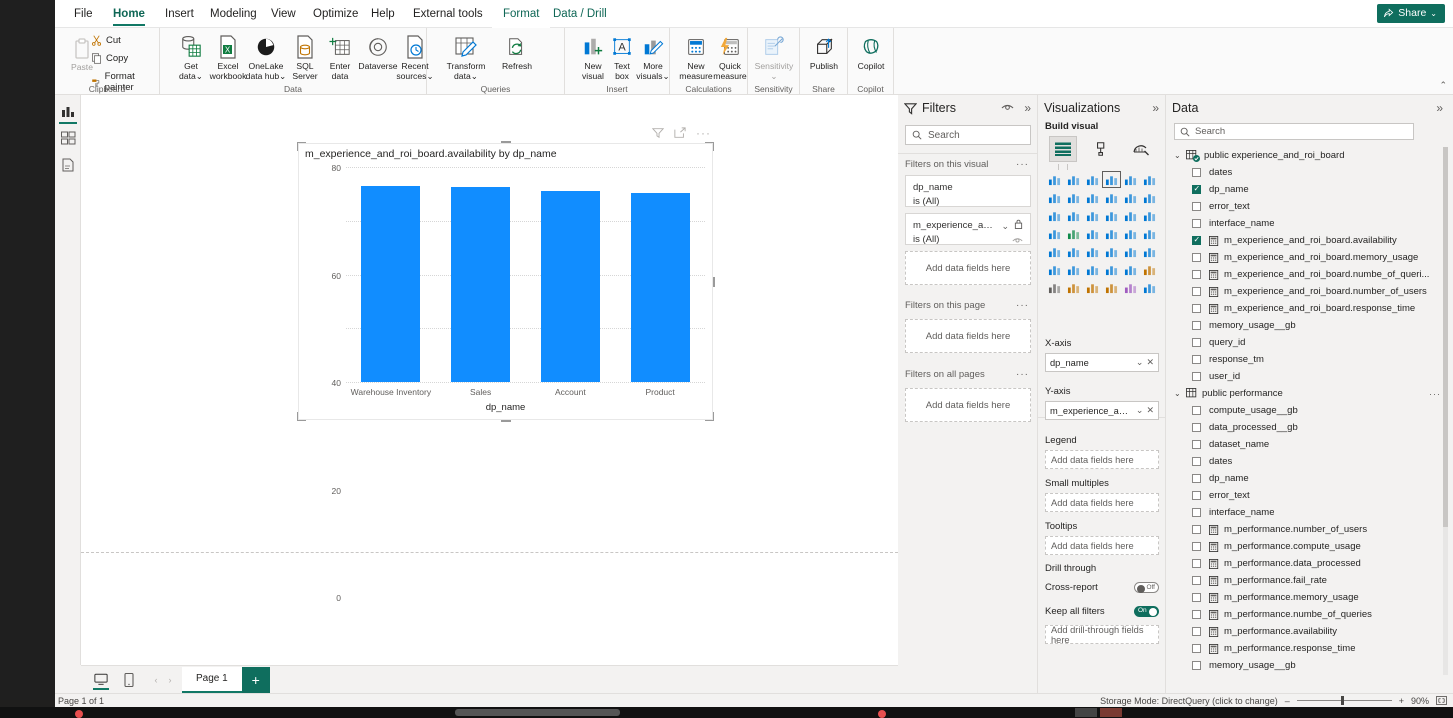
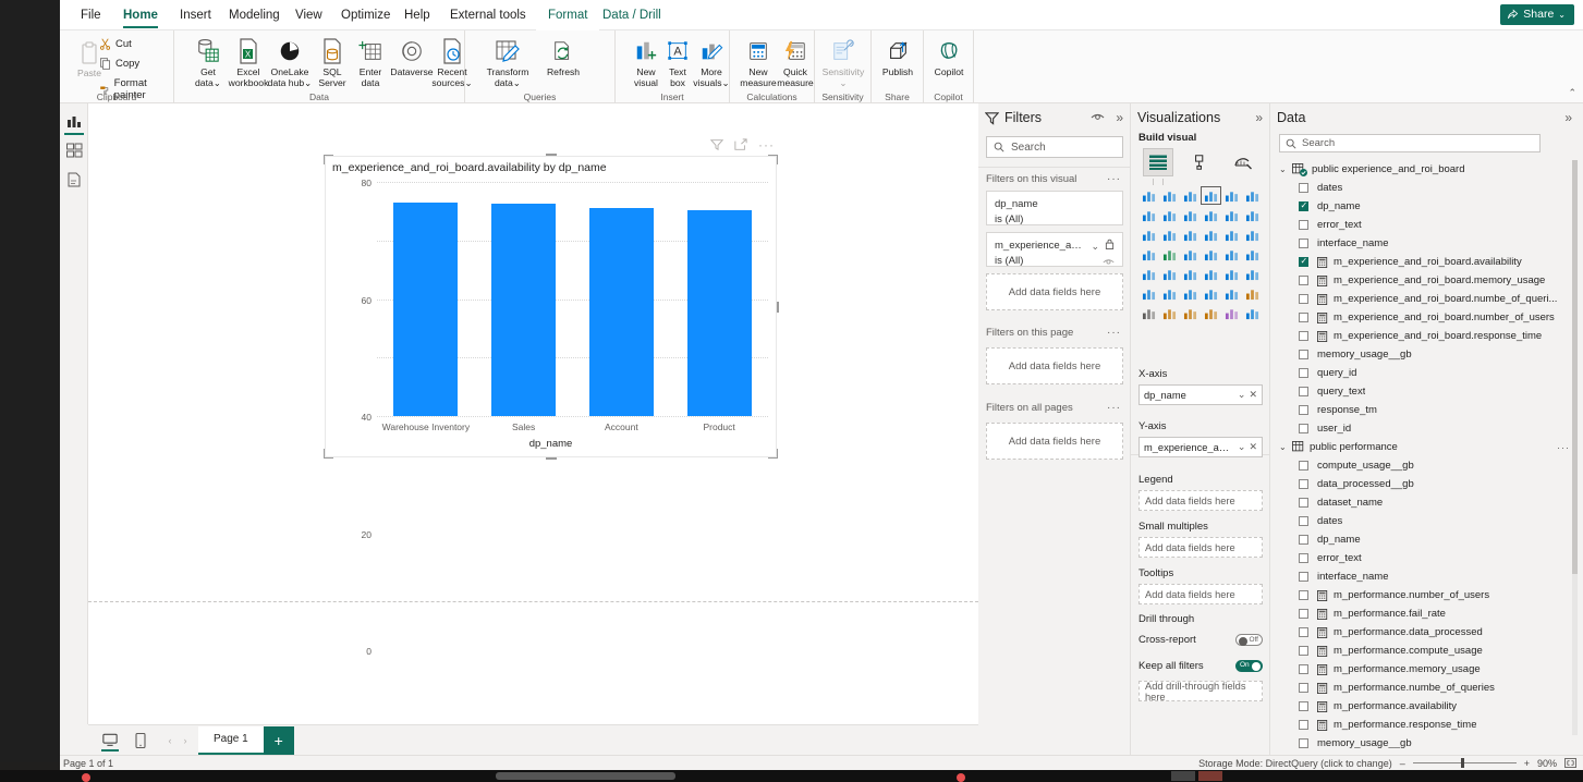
  File
  Home
  Insert
  Modeling
  View
  Optimize
  Help
  External tools
  Format
  Data / Drill
  Share
  ⌄
  Paste
  Cut
  Copy
  Format painter
  Clipboard
  Get
  data⌄
  X
  Excel
  workbook
  OneLake
  data hub⌄
  SQL
  Server
  Enter
  data
  Dataverse
  Recent
  sources⌄
  Data
  Transform
  data⌄
  Refresh
  Queries
  New
  visual
  A
  Text
  box
  More
  visuals⌄
  Insert
  New
  measure
  Quick
  measure
  Calculations
  Sensitivity
  ⌄
  Sensitivity
  Publish
  Share
  Copilot
  Copilot
  ⌃
  ···
  m_experience_and_roi_board.availability by dp_name
  0
  20
  40
  60
  80
  Warehouse Inventory
  Sales
  Account
  Product
  dp_name
  ‹
  ›
  Page 1
  +
  Page 1 of 1
  Storage Mode: DirectQuery (click to change)
  –
  +
  90%
  Filters
  »
  Search
  Filters on this visual
  ···
  dp_name
  is (All)
  m_experience_and_
  ⌄
  is (All)
  Add data fields here
  Filters on this page
  ···
  Add data fields here
  Filters on all pages
  ···
  Add data fields here
  Visualizations
  »
  Build visual
  X-axis
  dp_name
  ⌄
  ✕
  Y-axis
  m_experience_and_
  ⌄
  ✕
  Legend
  Add data fields here
  Small multiples
  Add data fields here
  Tooltips
  Add data fields here
  Drill through
  Cross-report
  Keep all filters
  Add drill-through fields here
  Data
  »
  Search
  ⌄
  public experience_and_roi_board
  dates
  dp_name
  error_text
  interface_name
  m_experience_and_roi_board.availability
  m_experience_and_roi_board.memory_usage
  m_experience_and_roi_board.numbe_of_queri...
  m_experience_and_roi_board.number_of_users
  m_experience_and_roi_board.response_time
  memory_usage__gb
  query_id
+ query_text
  response_tm
  user_id
  ⌄
  public performance
  ···
  compute_usage__gb
  data_processed__gb
  dataset_name
  dates
  dp_name
  error_text
  interface_name
  m_performance.number_of_users
- m_performance.compute_usage
+ m_performance.fail_rate
  m_performance.data_processed
- m_performance.fail_rate
+ m_performance.compute_usage
  m_performance.memory_usage
  m_performance.numbe_of_queries
  m_performance.availability
  m_performance.response_time
  memory_usage__gb
